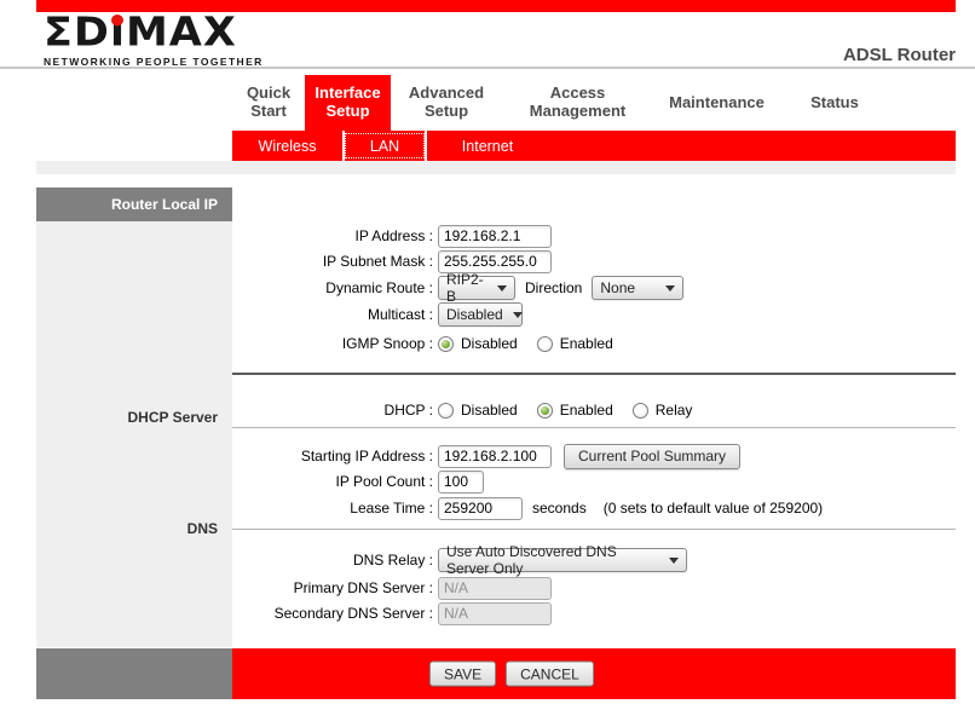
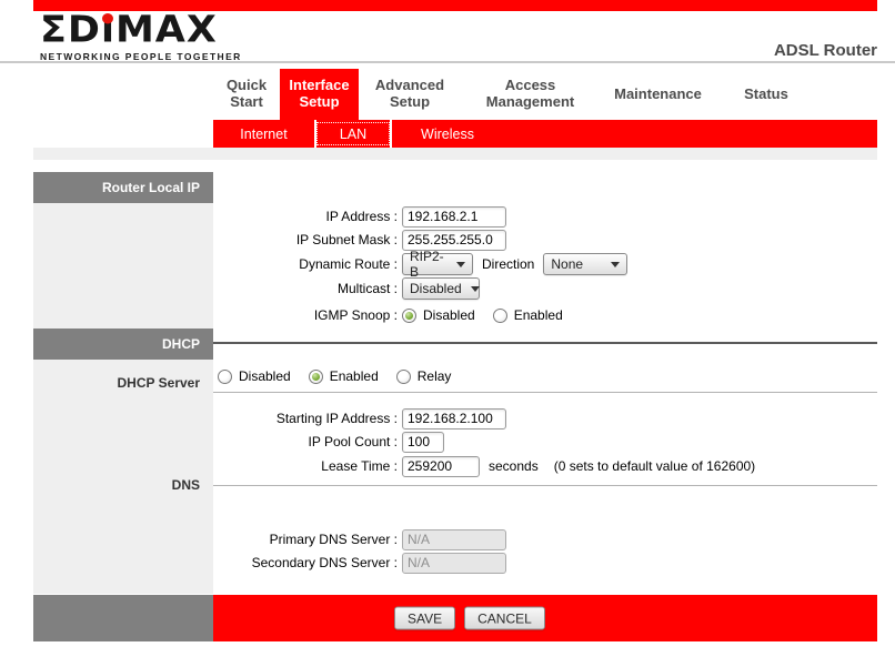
  ΣDıMAX
  NETWORKING PEOPLE TOGETHER
  ADSL Router
  Quick Start
  Interface Setup
  Advanced Setup
  Access Management
  Maintenance
  Status
- Wireless
+ Internet
  LAN
- Internet
+ Wireless
  Router Local IP
+ DHCP
  DHCP Server
  DNS
  IP Address :
  192.168.2.1
  IP Subnet Mask :
  255.255.255.0
  Dynamic Route :
  RIP2-B
  Direction
  None
  Multicast :
  Disabled
  IGMP Snoop :
  Disabled
  Enabled
- DHCP :
  Disabled
  Enabled
  Relay
  Starting IP Address :
  192.168.2.100
- Current Pool Summary
  IP Pool Count :
  100
  Lease Time :
  259200
  seconds
- (0 sets to default value of 259200)
+ (0 sets to default value of 162600)
- DNS Relay :
- Use Auto Discovered DNS Server Only
  Primary DNS Server :
  N/A
  Secondary DNS Server :
  N/A
  SAVE
  CANCEL
